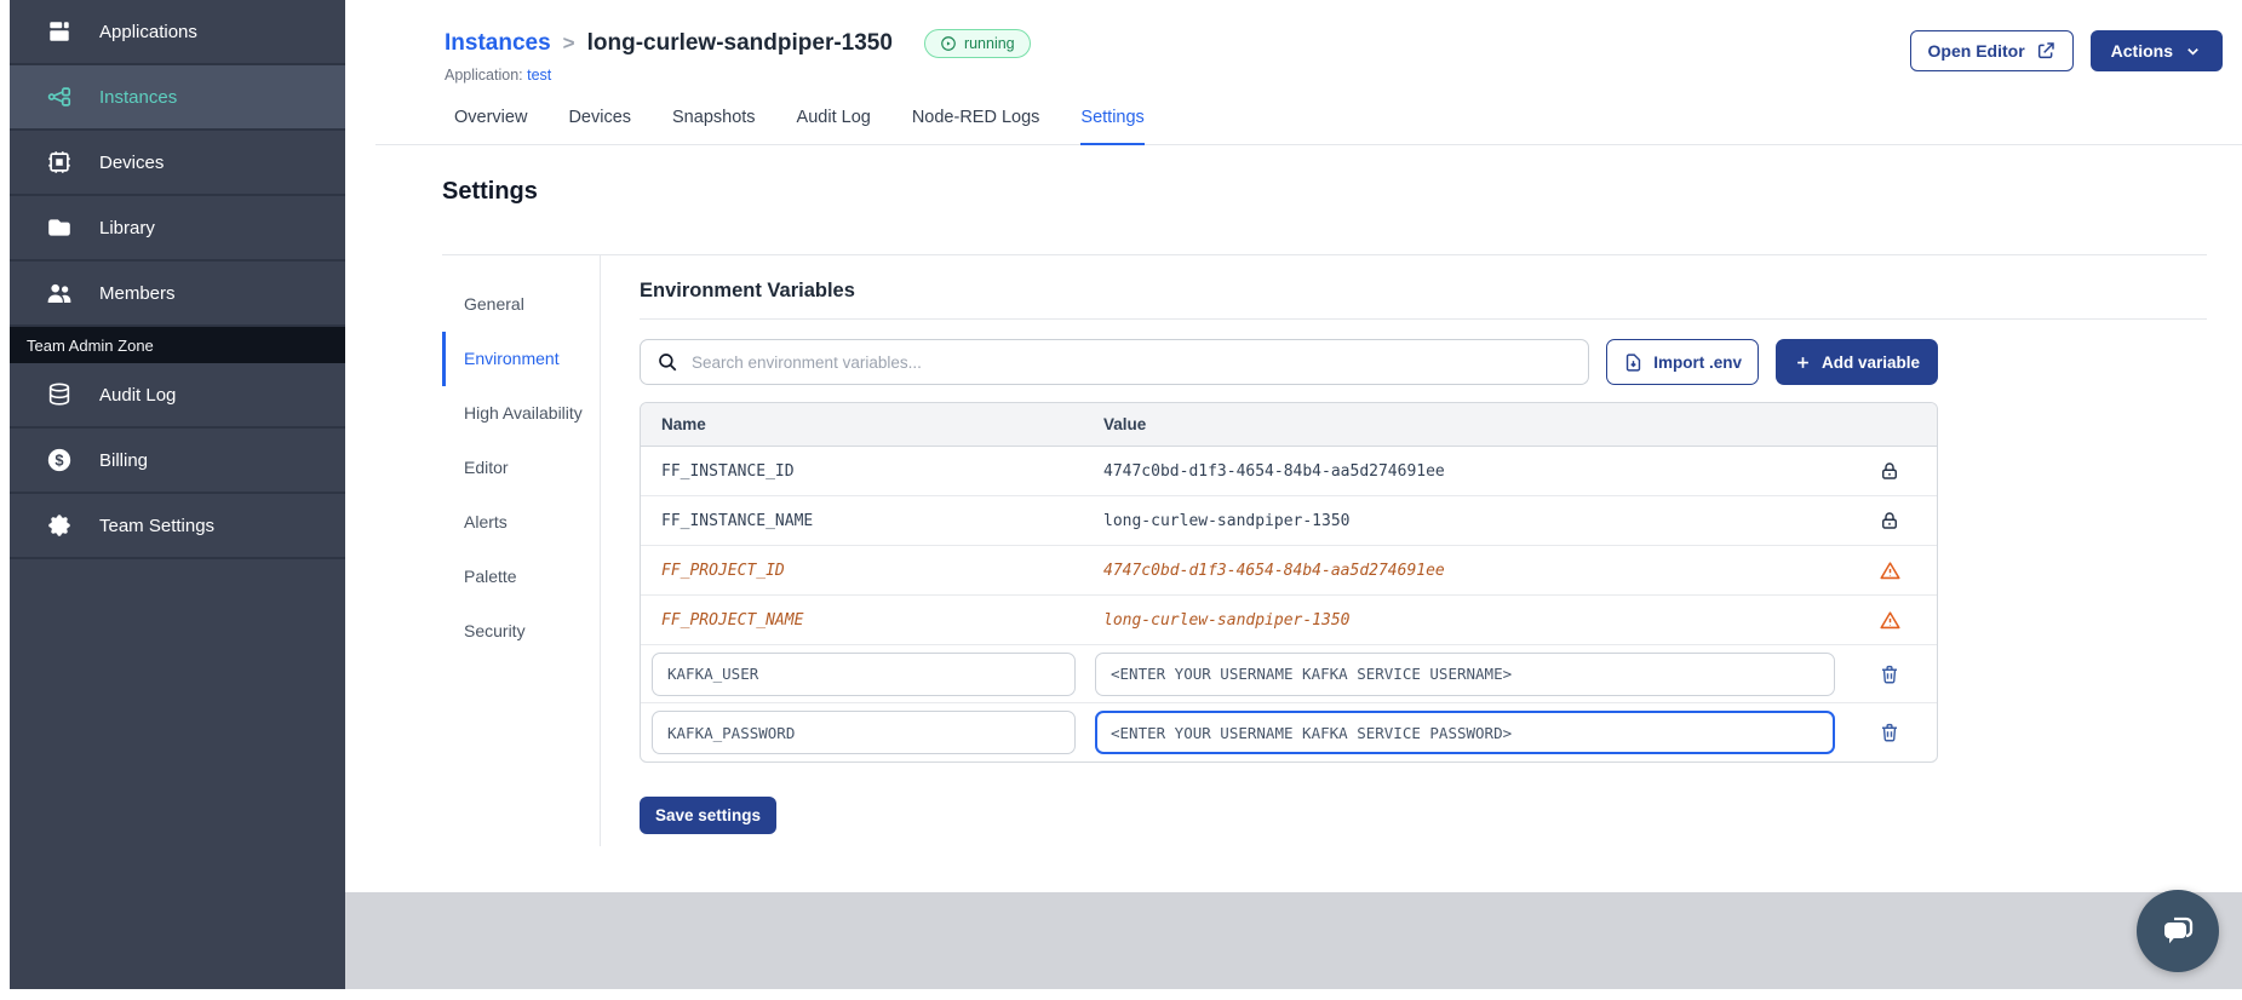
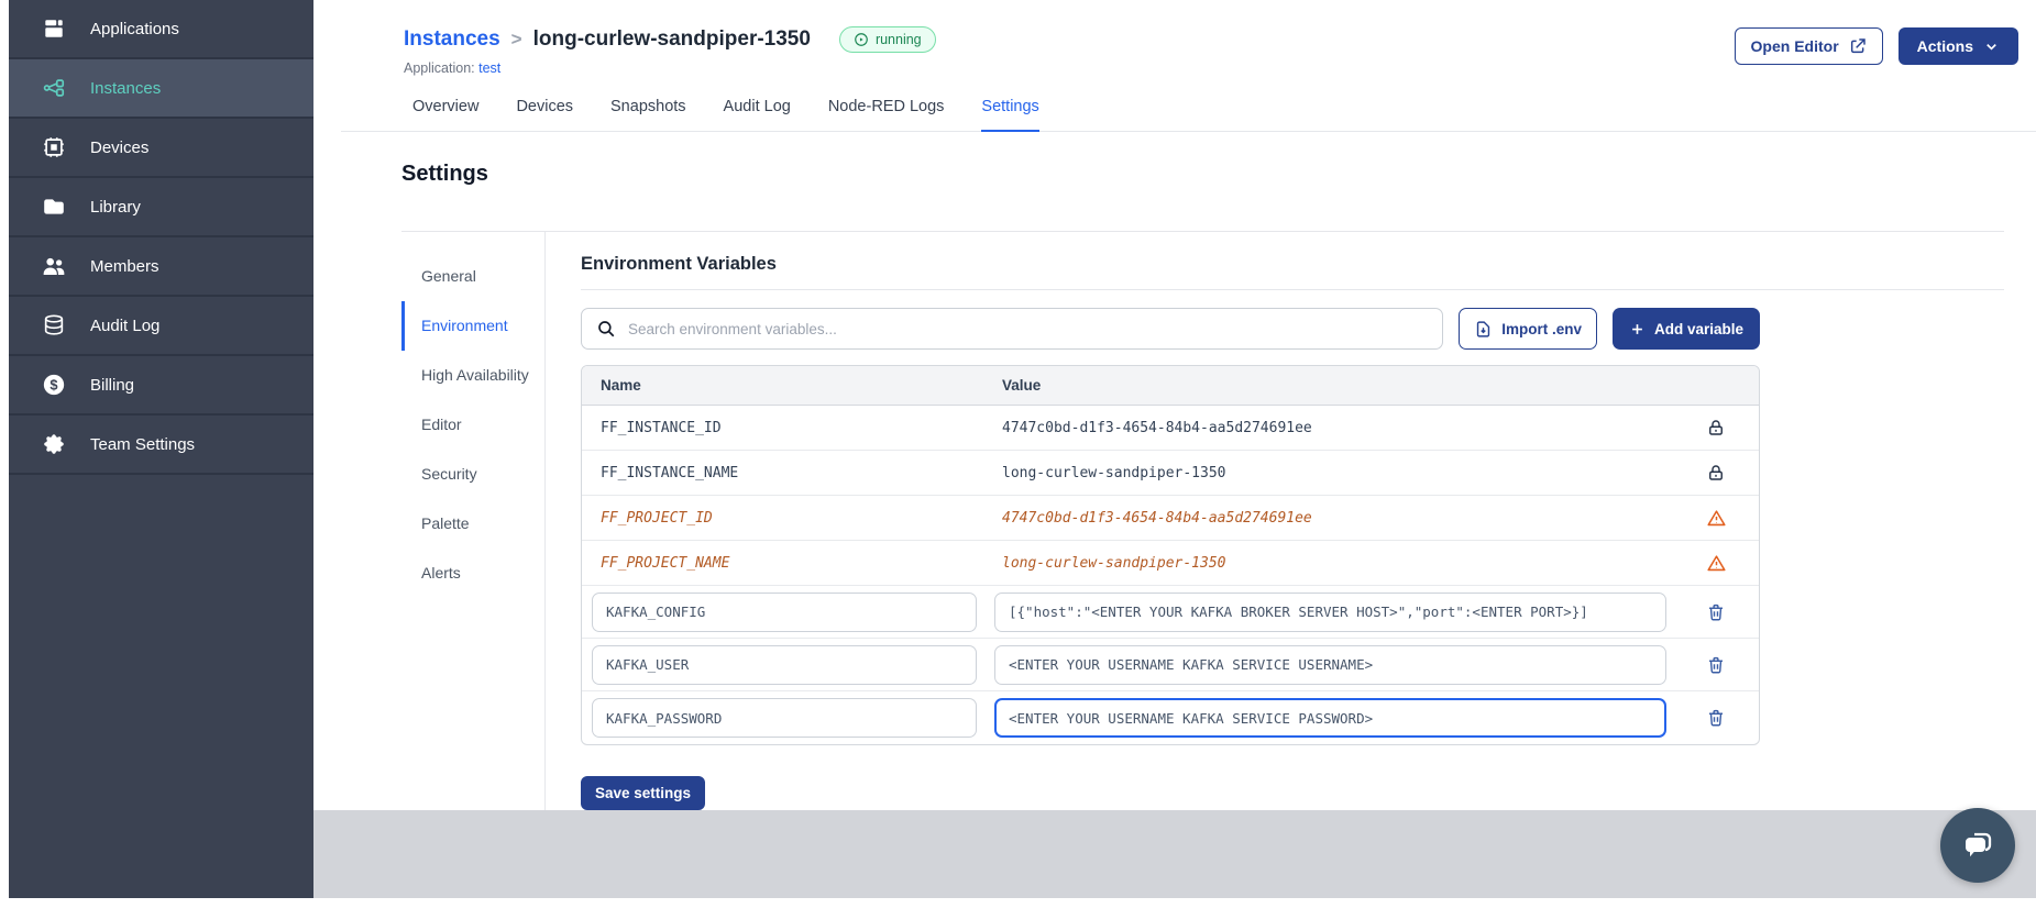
  Applications
  Instances
  Devices
  Library
  Members
- Team Admin Zone
  Audit Log
  $
  Billing
  Team Settings
  Instances
  >
  long-curlew-sandpiper-1350
  running
  Application: test
  Open Editor
  Actions
  Overview
  Devices
  Snapshots
  Audit Log
  Node-RED Logs
  Settings
  Settings
  General
  Environment
  High Availability
  Editor
- Alerts
+ Security
  Palette
- Security
+ Alerts
  Environment Variables
  Search environment variables...
  Import .env
  Add variable
  Name
  Value
  FF_INSTANCE_ID
  4747c0bd-d1f3-4654-84b4-aa5d274691ee
  FF_INSTANCE_NAME
  long-curlew-sandpiper-1350
  FF_PROJECT_ID
  4747c0bd-d1f3-4654-84b4-aa5d274691ee
  FF_PROJECT_NAME
  long-curlew-sandpiper-1350
+ KAFKA_CONFIG
+ [{"host":"<ENTER YOUR KAFKA BROKER SERVER HOST>","port":<ENTER PORT>}]
  KAFKA_USER
  <ENTER YOUR USERNAME KAFKA SERVICE USERNAME>
  KAFKA_PASSWORD
  <ENTER YOUR USERNAME KAFKA SERVICE PASSWORD>
  Save settings
